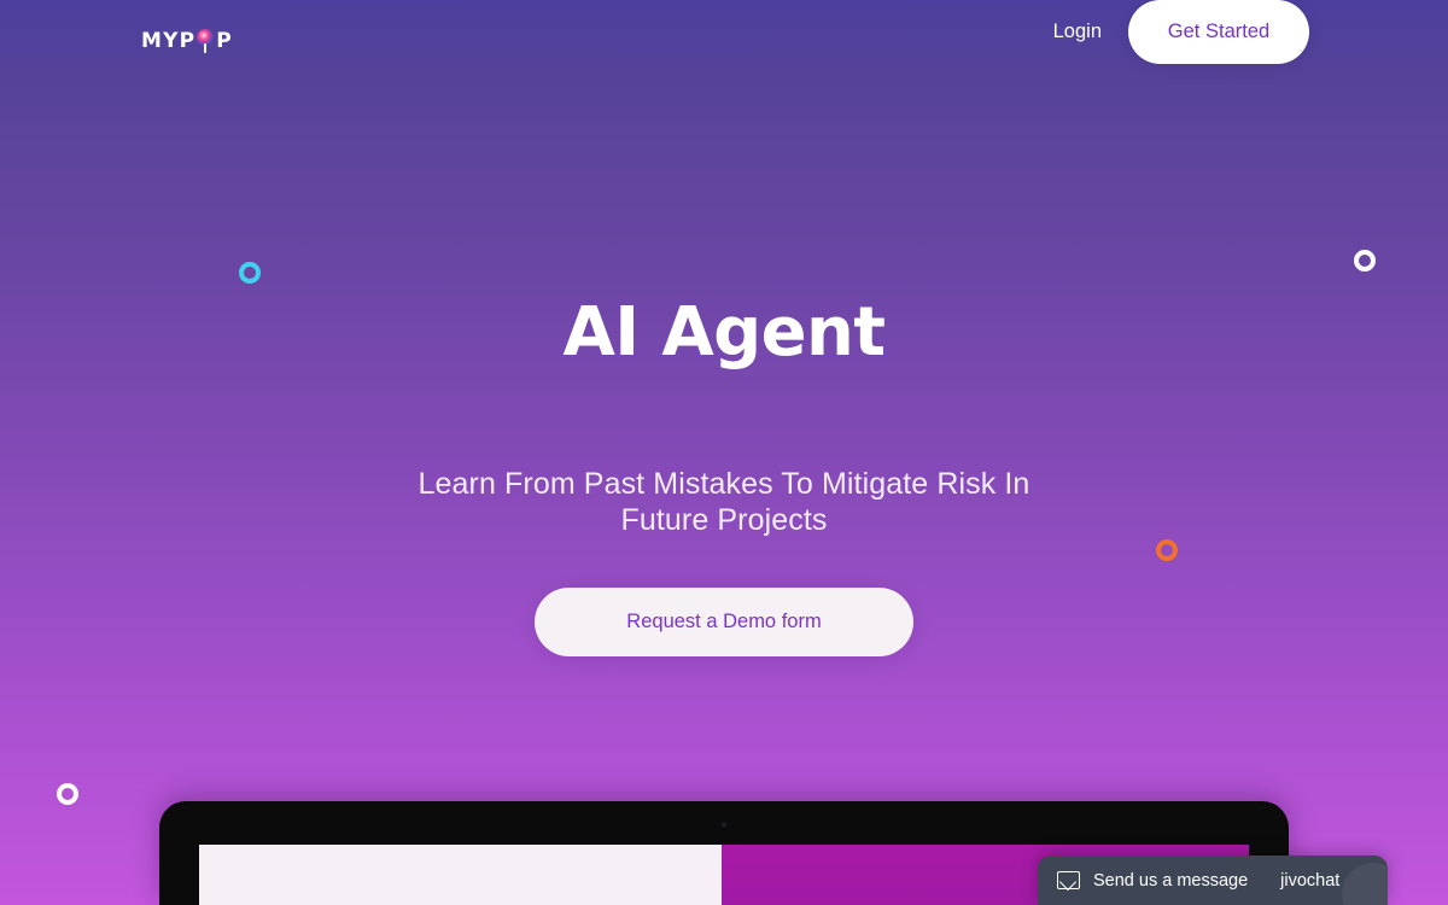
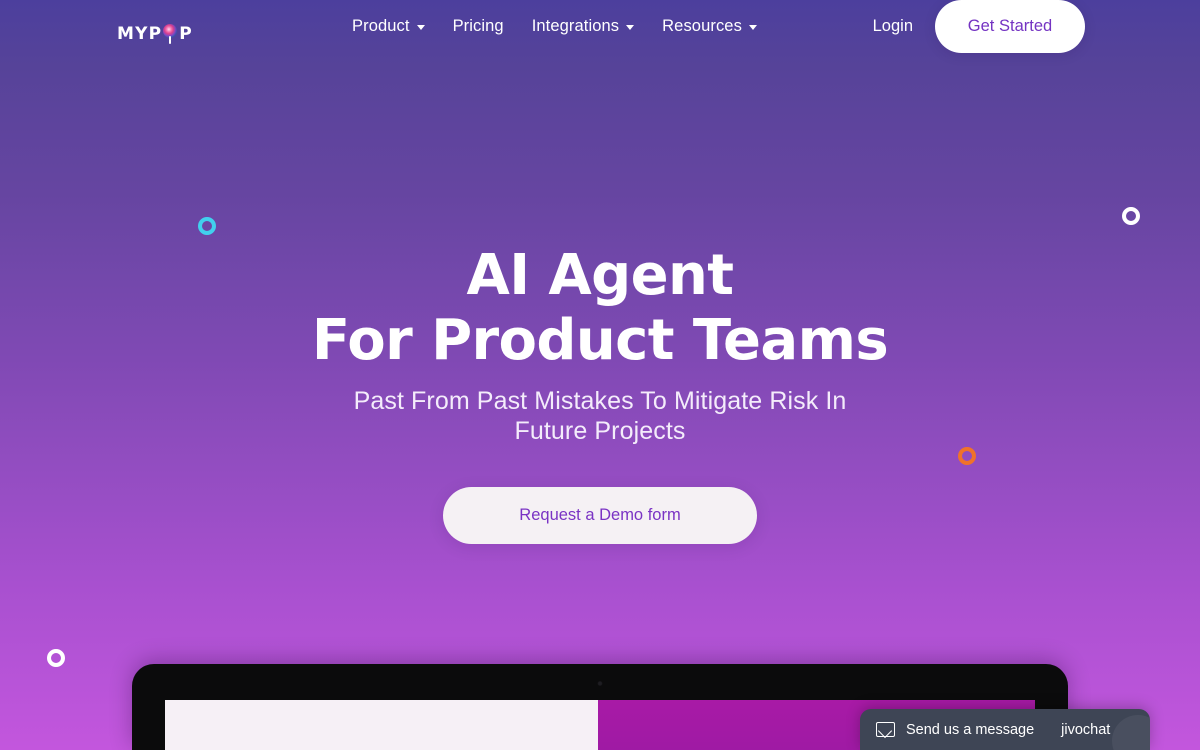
  AI Agent
+ For Product Teams
- Learn From Past Mistakes To Mitigate Risk In
+ Past From Past Mistakes To Mitigate Risk In
  Future Projects
  Request a Demo form
  MYP
  P
+ Product
+ Pricing
+ Integrations
+ Resources
  Login
  Get Started
  Send us a message
  jivochat
